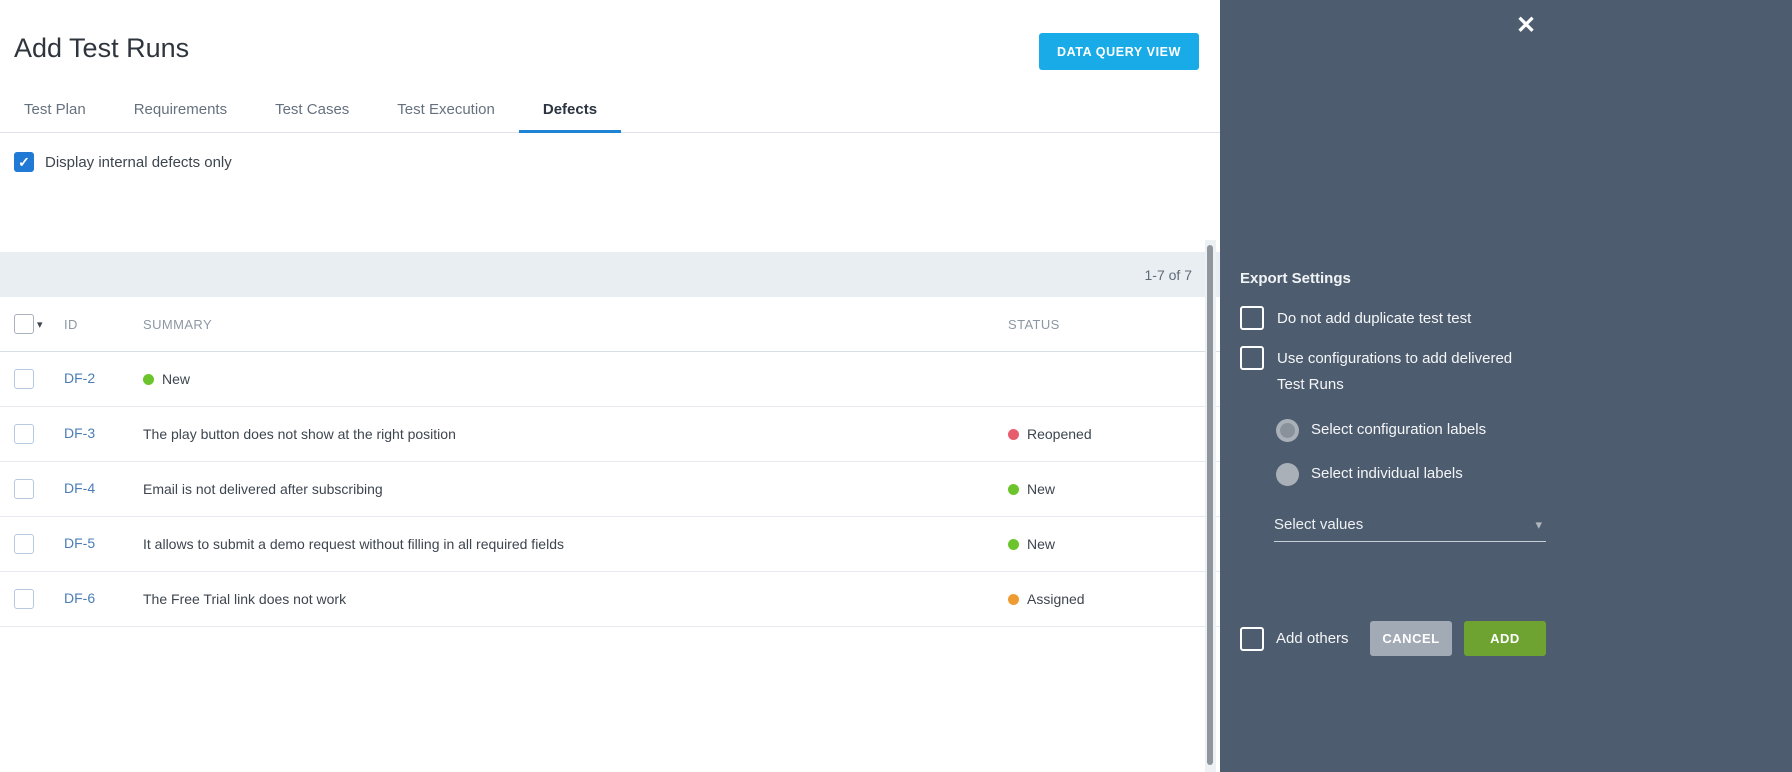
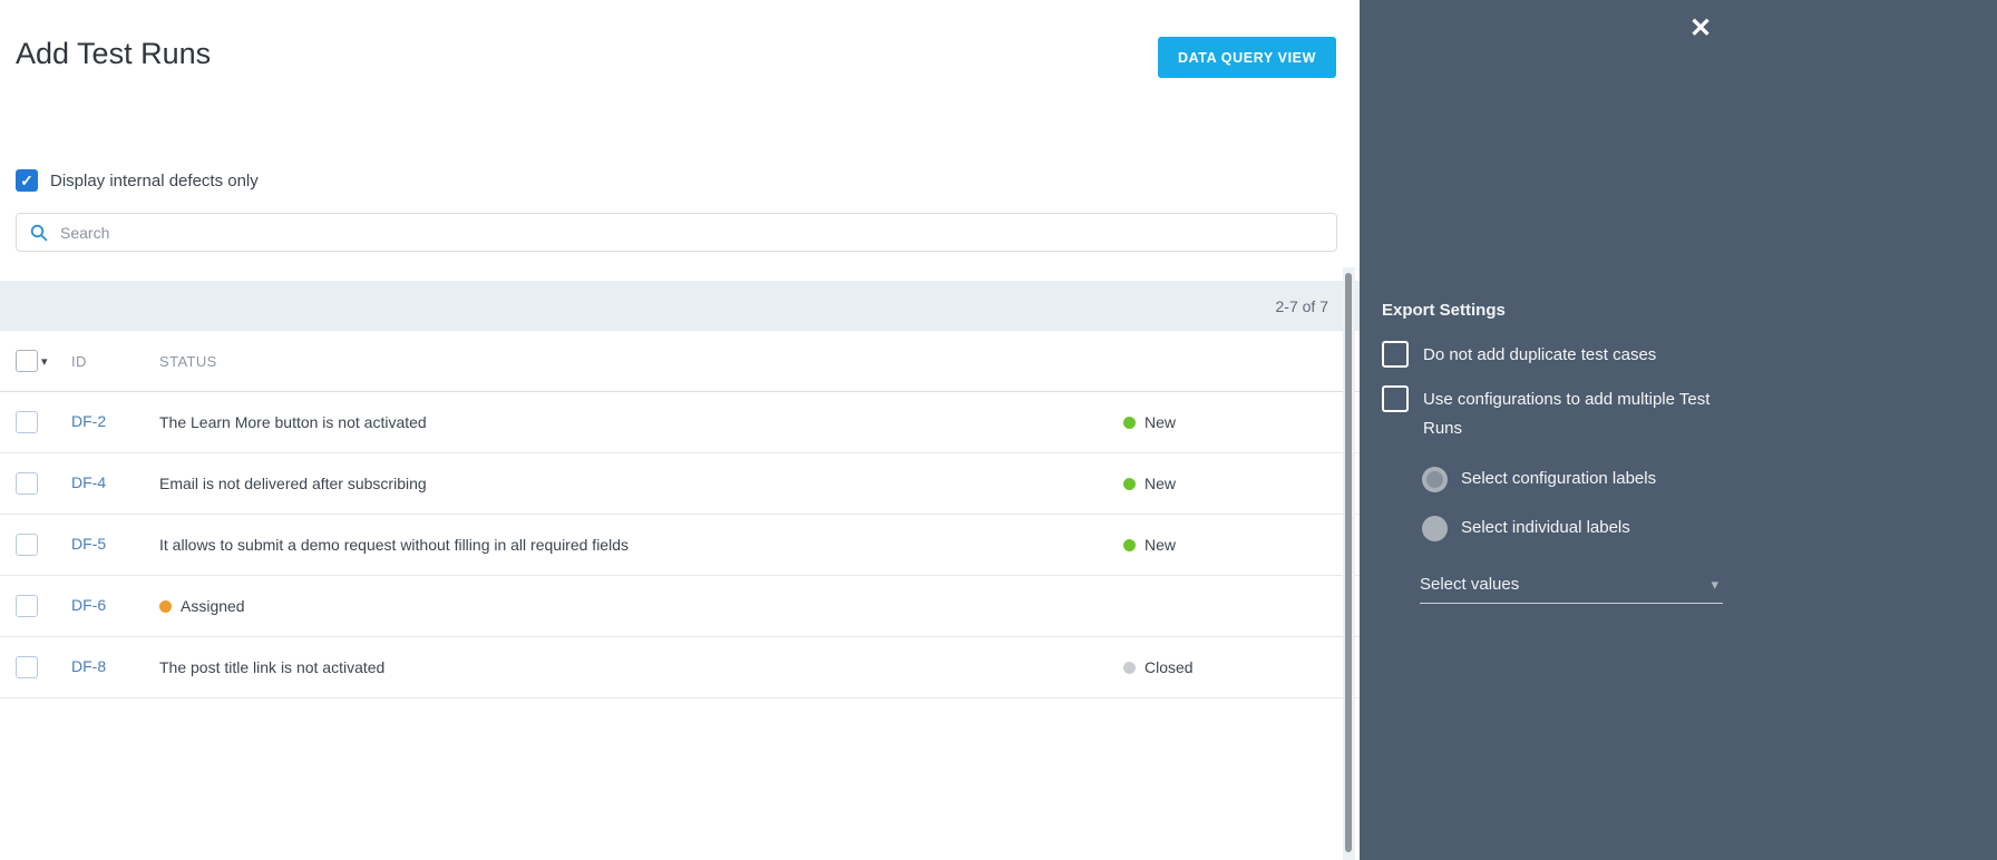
  Add Test Runs
  DATA QUERY VIEW
- Test Plan
- Requirements
- Test Cases
- Test Execution
- Defects
  ✓
  Display internal defects only
+ Search
- 1-7 of 7
+ 2-7 of 7
  ▾
  ID
- SUMMARY
  STATUS
  DF-2
+ The Learn More button is not activated
  New
- DF-3
- The play button does not show at the right position
- Reopened
  DF-4
  Email is not delivered after subscribing
  New
  DF-5
  It allows to submit a demo request without filling in all required fields
  New
  DF-6
- The Free Trial link does not work
  Assigned
+ DF-8
+ The post title link is not activated
+ Closed
  ✕
  Export Settings
- Do not add duplicate test test
+ Do not add duplicate test cases
- Use configurations to add delivered Test Runs
+ Use configurations to add multiple Test Runs
  Select configuration labels
  Select individual labels
  Select values
  ▾
- Add others
- CANCEL
- ADD
